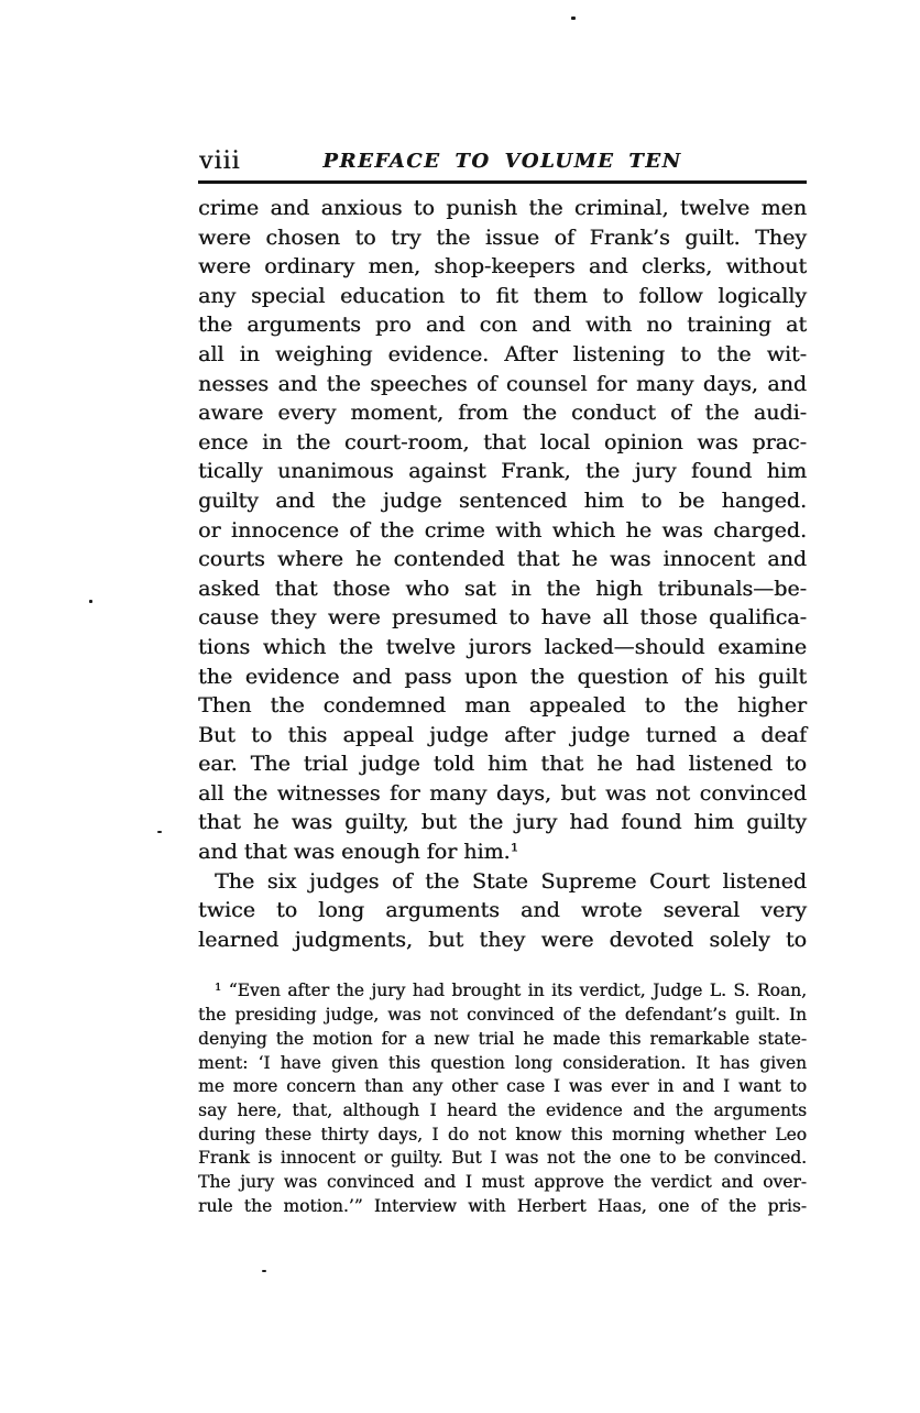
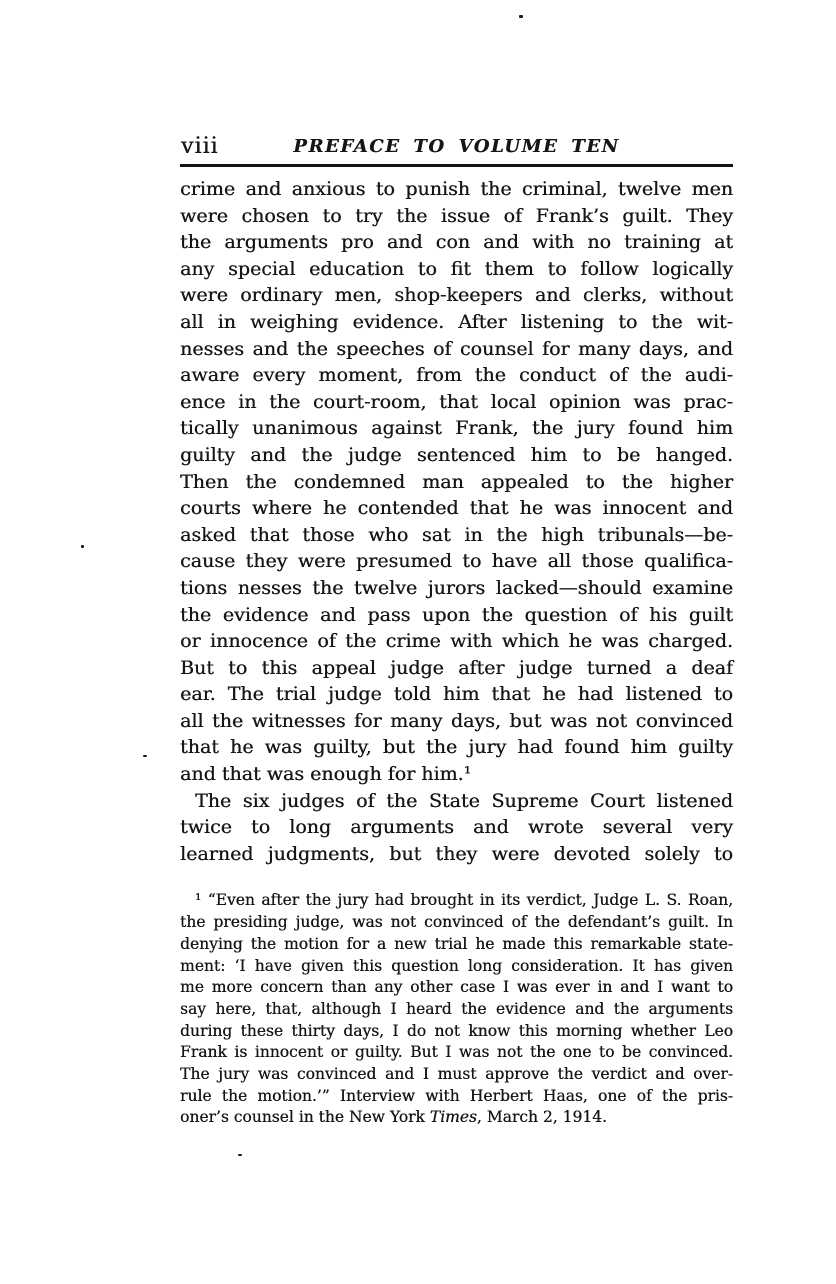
  viii
  PREFACE TO VOLUME TEN
  crime and anxious to punish the criminal, twelve men
  were chosen to try the issue of Frank’s guilt. They
- were ordinary men, shop-keepers and clerks, without
+ the arguments pro and con and with no training at
  any special education to fit them to follow logically
- the arguments pro and con and with no training at
+ were ordinary men, shop-keepers and clerks, without
  all in weighing evidence. After listening to the wit-
  nesses and the speeches of counsel for many days, and
  aware every moment, from the conduct of the audi-
  ence in the court-room, that local opinion was prac-
  tically unanimous against Frank, the jury found him
  guilty and the judge sentenced him to be hanged.
- or innocence of the crime with which he was charged.
+ Then the condemned man appealed to the higher
  courts where he contended that he was innocent and
  asked that those who sat in the high tribunals—be-
  cause they were presumed to have all those qualifica-
- tions which the twelve jurors lacked—should examine
+ tions nesses the twelve jurors lacked—should examine
  the evidence and pass upon the question of his guilt
- Then the condemned man appealed to the higher
+ or innocence of the crime with which he was charged.
  But to this appeal judge after judge turned a deaf
  ear. The trial judge told him that he had listened to
  all the witnesses for many days, but was not convinced
  that he was guilty, but the jury had found him guilty
  and that was enough for him.¹
  The six judges of the State Supreme Court listened
  twice to long arguments and wrote several very
  learned judgments, but they were devoted solely to
  ¹ “Even after the jury had brought in its verdict, Judge L. S. Roan,
  the presiding judge, was not convinced of the defendant’s guilt. In
  denying the motion for a new trial he made this remarkable state-
  ment: ‘I have given this question long consideration. It has given
  me more concern than any other case I was ever in and I want to
  say here, that, although I heard the evidence and the arguments
  during these thirty days, I do not know this morning whether Leo
  Frank is innocent or guilty. But I was not the one to be convinced.
  The jury was convinced and I must approve the verdict and over-
  rule the motion.’” Interview with Herbert Haas, one of the pris-
+ oner’s counsel in the New York Times, March 2, 1914.
